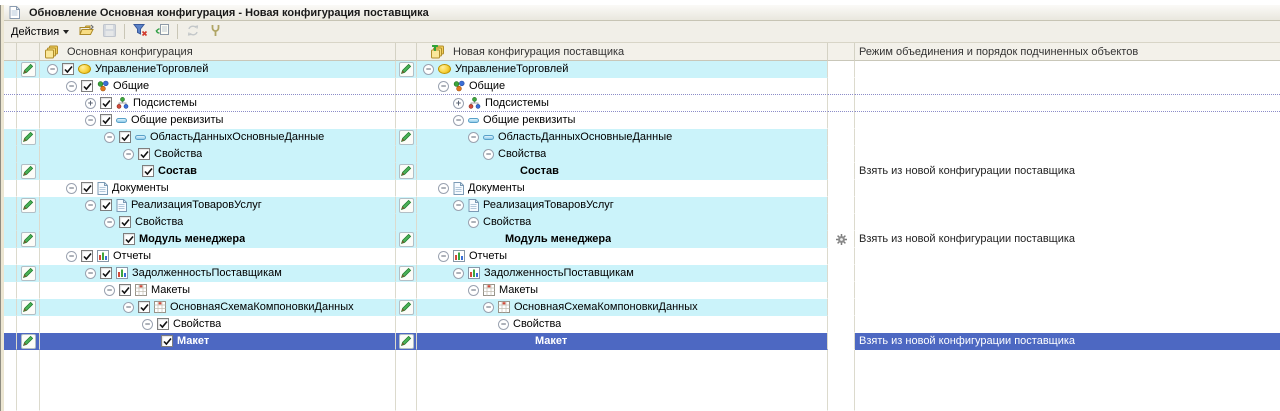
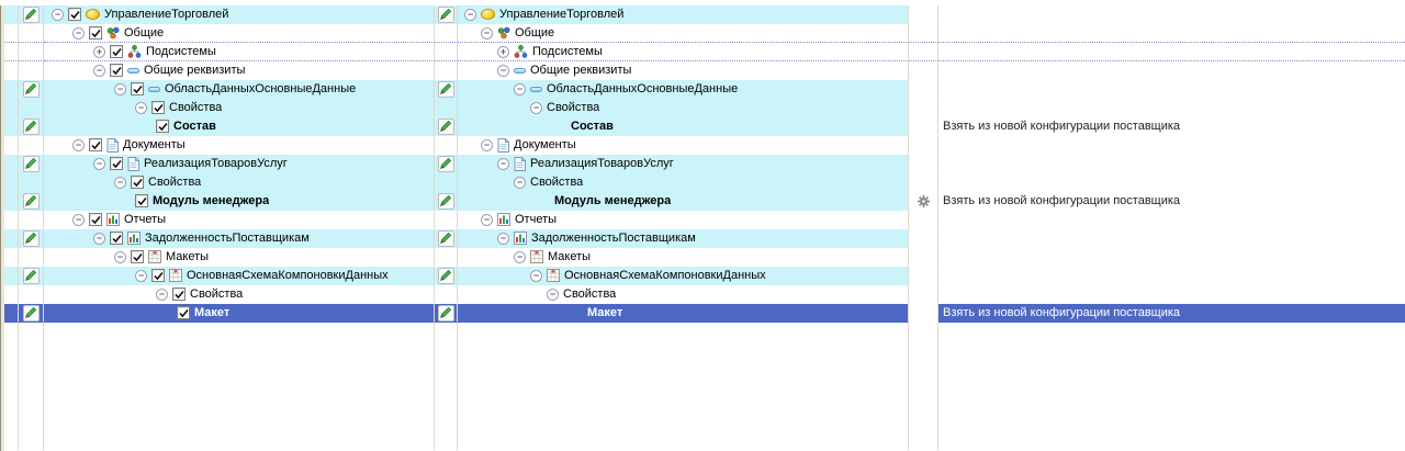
- Обновление Основная конфигурация - Новая конфигурация поставщика
- Действия
- Основная конфигурация
- Новая конфигурация поставщика
- Режим объединения и порядок подчиненных объектов
  −
  УправлениеТорговлей
  −
  УправлениеТорговлей
  −
  Общие
  −
  Общие
  +
  Подсистемы
  +
  Подсистемы
  −
  Общие реквизиты
  −
  Общие реквизиты
  −
  ОбластьДанныхОсновныеДанные
  −
  ОбластьДанныхОсновныеДанные
  −
  Свойства
  −
  Свойства
  Состав
  Состав
  Взять из новой конфигурации поставщика
  −
  Документы
  −
  Документы
  −
  РеализацияТоваровУслуг
  −
  РеализацияТоваровУслуг
  −
  Свойства
  −
  Свойства
  Модуль менеджера
  Модуль менеджера
  Взять из новой конфигурации поставщика
  −
  Отчеты
  −
  Отчеты
  −
  ЗадолженностьПоставщикам
  −
  ЗадолженностьПоставщикам
  −
  Макеты
  −
  Макеты
  −
  ОсновнаяСхемаКомпоновкиДанных
  −
  ОсновнаяСхемаКомпоновкиДанных
  −
  Свойства
  −
  Свойства
  Макет
  Макет
  Взять из новой конфигурации поставщика
